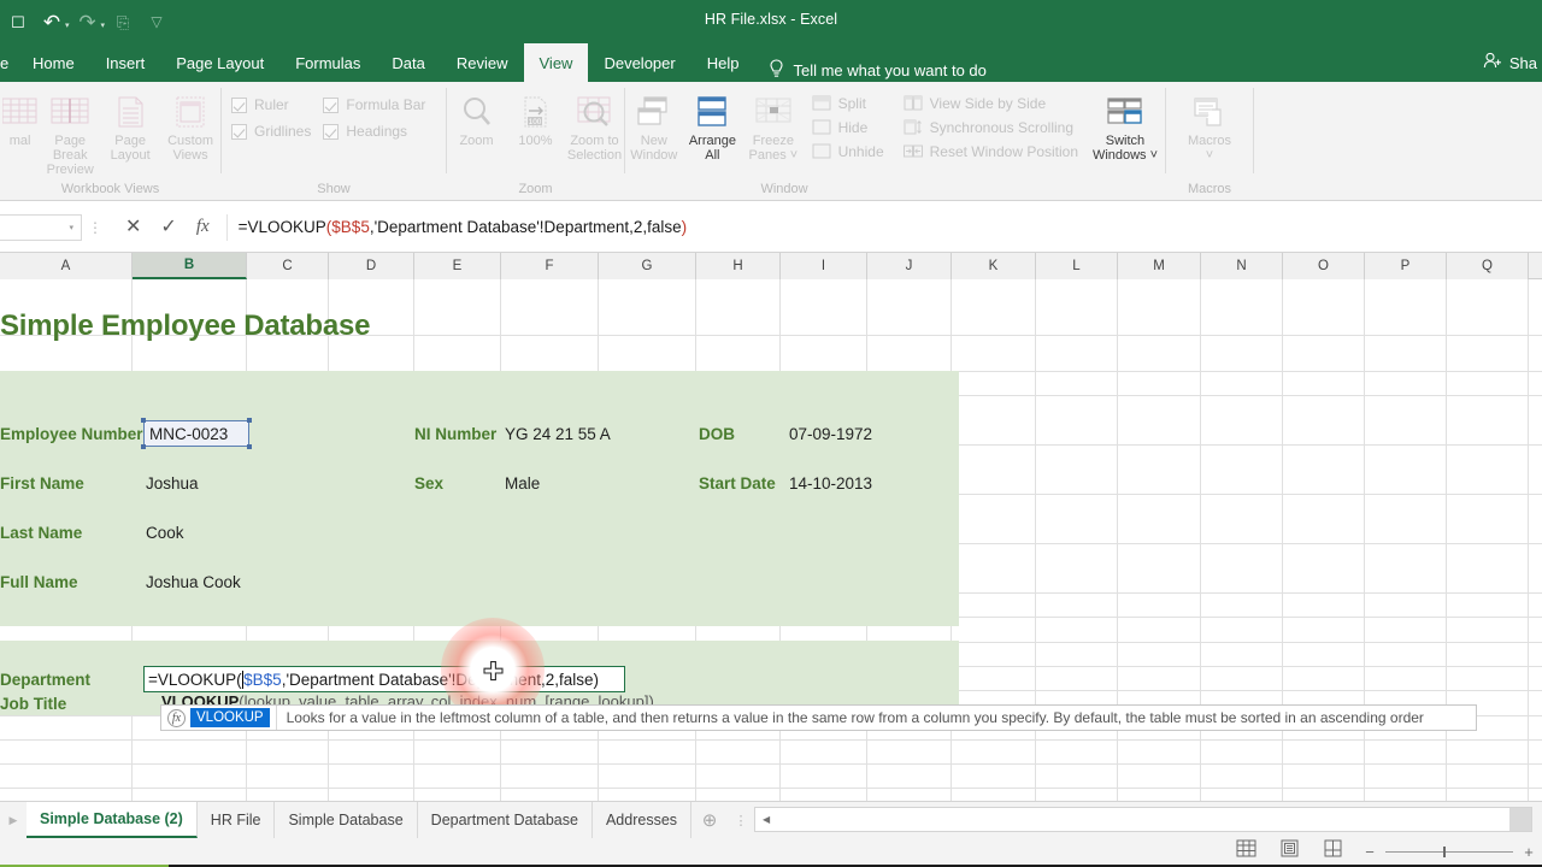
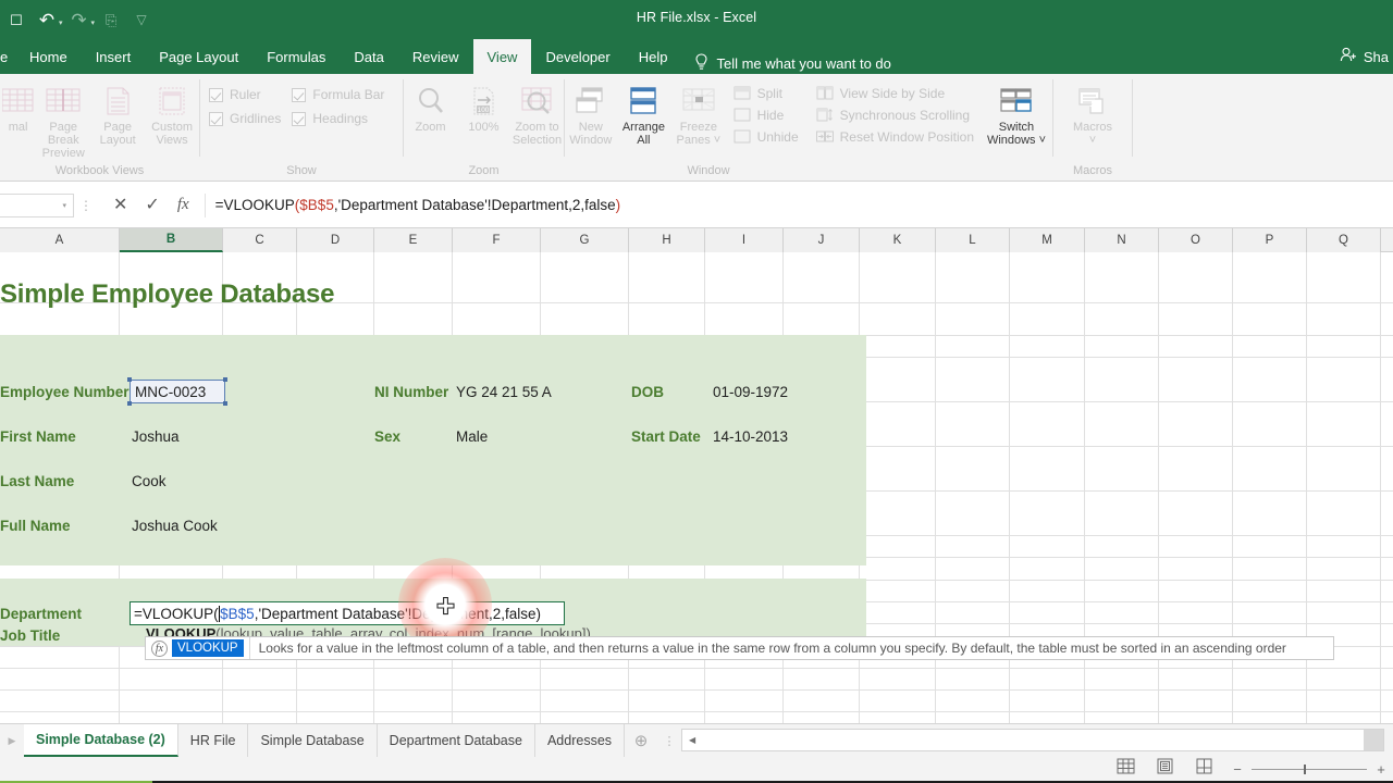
  ☐
  ↶
  ↷
  ⎘
  ▽
  HR File.xlsx - Excel
  e
  Home
  Insert
  Page Layout
  Formulas
  Data
  Review
  View
  Developer
  Help
  Tell me what you want to do
  Sha
  mal
  Page Break
  Preview
  Page
  Layout
  Custom
  Views
  Workbook Views
  Ruler
  Gridlines
  Formula Bar
  Headings
  Show
  Zoom
  100%
  Zoom to
  Selection
  Zoom
  New
  Window
  Arrange
  All
  Freeze
  Panes ˅
  Split
  Hide
  Unhide
  View Side by Side
  Synchronous Scrolling
  Reset Window Position
  Window
  Switch
  Windows ˅
  Macros
  ˅
  Macros
  ⋮
  ✕
  ✓
  fx
  =VLOOKUP
  (
  $B$5
  ,'Department Database'!Department,2,false
  )
  A
  B
  C
  D
  E
  F
  G
  H
  I
  J
  K
  L
  M
  N
  O
  P
  Q
  Simple Employee Database
  Employee Number
  MNC-0023
  First Name
  Joshua
  Last Name
  Cook
  Full Name
  Joshua Cook
  NI Number
  YG 24 21 55 A
  Sex
  Male
  DOB
- 07-09-1972
+ 01-09-1972
  Start Date
  14-10-2013
  Department
  Job Title
  =VLOOKUP(
  $B$5
  VLOOKUP(lookup_value, table_array, col, [range_lookup])
  fx
  VLOOKUP
  Looks for a value in the leftmost column of a table, and then returns a value in the same row from a column you specify. By default, the table must be sorted in an ascending order
  ▶
  Simple Database (2)
  HR File
  Simple Database
  Department Database
  Addresses
  ⊕
  ⋮
  ◀
  −
  +
